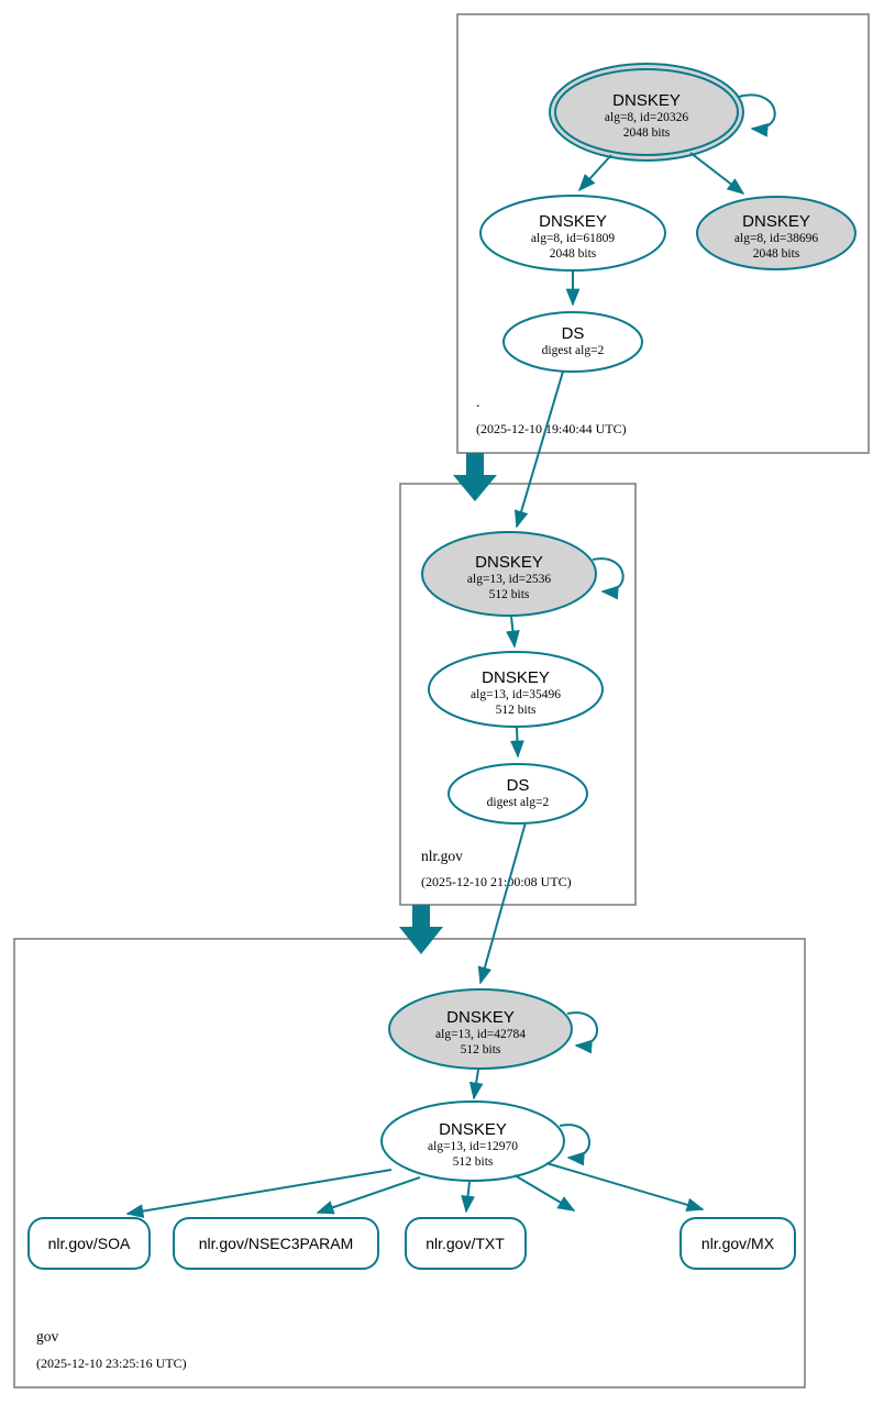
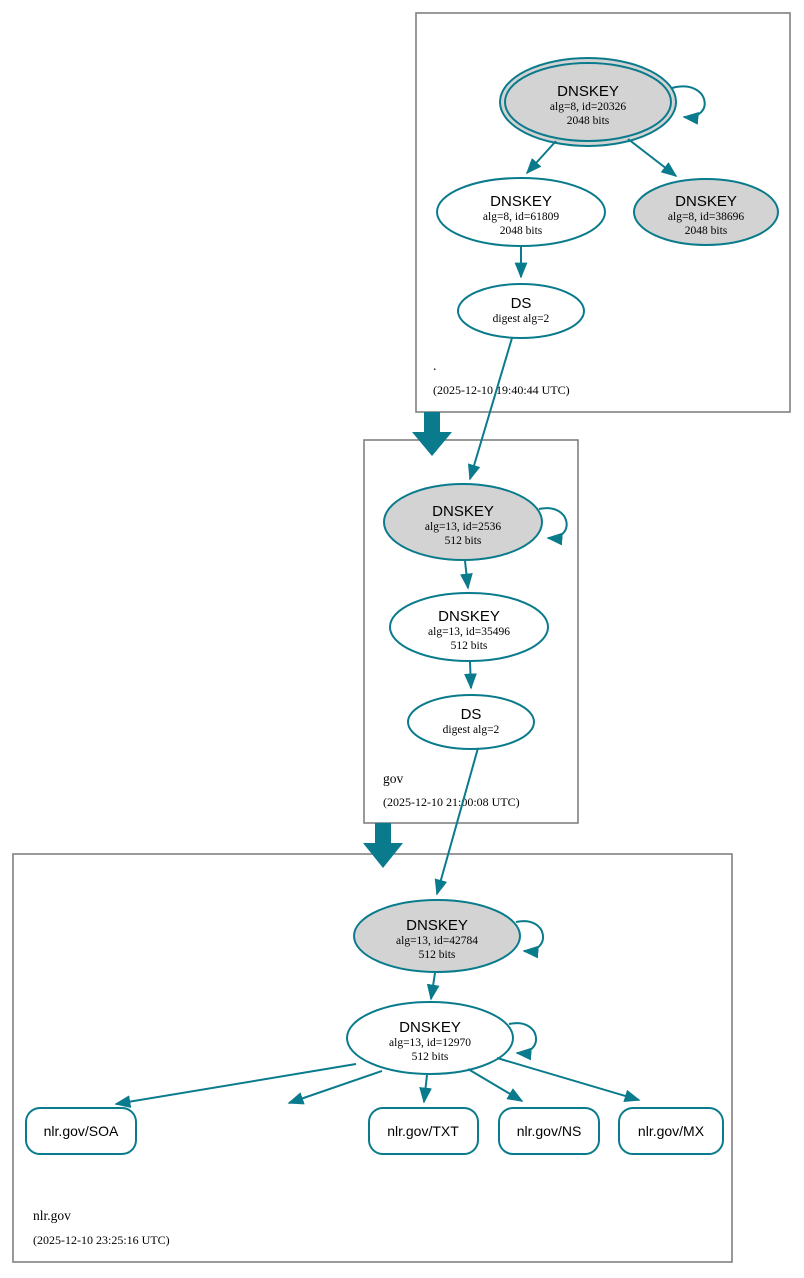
  DNSKEY
  alg=8, id=20326
  2048 bits
  DNSKEY
  alg=8, id=61809
  2048 bits
  DNSKEY
  alg=8, id=38696
  2048 bits
  DS
  digest alg=2
  .
  (2025-12-10 19:40:44 UTC)
  DNSKEY
  alg=13, id=2536
  512 bits
  DNSKEY
  alg=13, id=35496
  512 bits
  DS
  digest alg=2
- nlr.gov
+ gov
  (2025-12-10 21:00:08 UTC)
  DNSKEY
  alg=13, id=42784
  512 bits
  DNSKEY
  alg=13, id=12970
  512 bits
  nlr.gov/SOA
- nlr.gov/NSEC3PARAM
  nlr.gov/TXT
+ nlr.gov/NS
  nlr.gov/MX
- gov
+ nlr.gov
  (2025-12-10 23:25:16 UTC)
